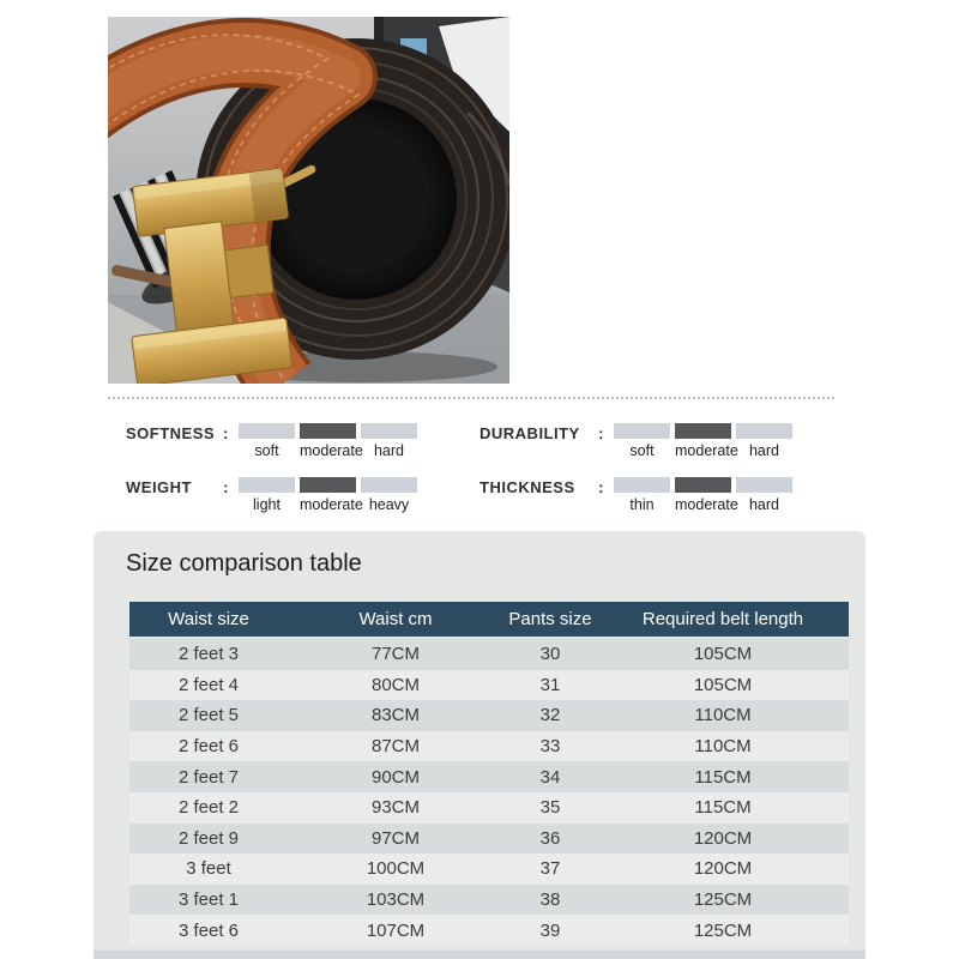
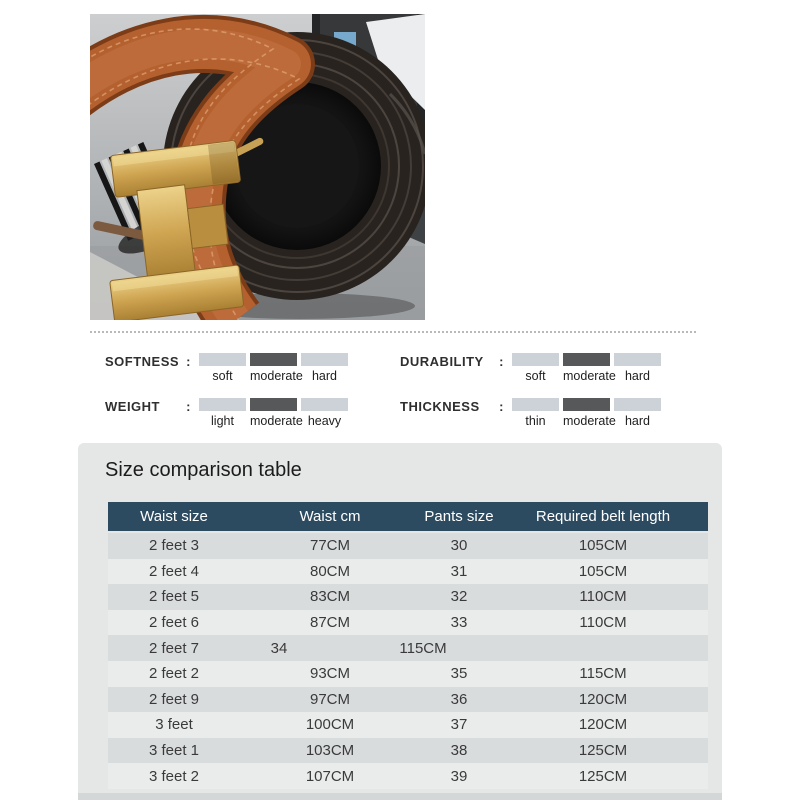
  SOFTNESS
  :
  soft
  moderate
  hard
  DURABILITY
  :
  soft
  moderate
  hard
  WEIGHT
  :
  light
  moderate
  heavy
  THICKNESS
  :
  thin
  moderate
  hard
  Size comparison table
  Waist size
  Waist cm
  Pants size
  Required belt length
  2 feet 3
  77CM
  30
  105CM
  2 feet 4
  80CM
  31
  105CM
  2 feet 5
  83CM
  32
  110CM
  2 feet 6
  87CM
  33
  110CM
  2 feet 7
- 90CM
  34
  115CM
  2 feet 2
  93CM
  35
  115CM
  2 feet 9
  97CM
  36
  120CM
  3 feet
  100CM
  37
  120CM
  3 feet 1
  103CM
  38
  125CM
- 3 feet 6
+ 3 feet 2
  107CM
  39
  125CM
